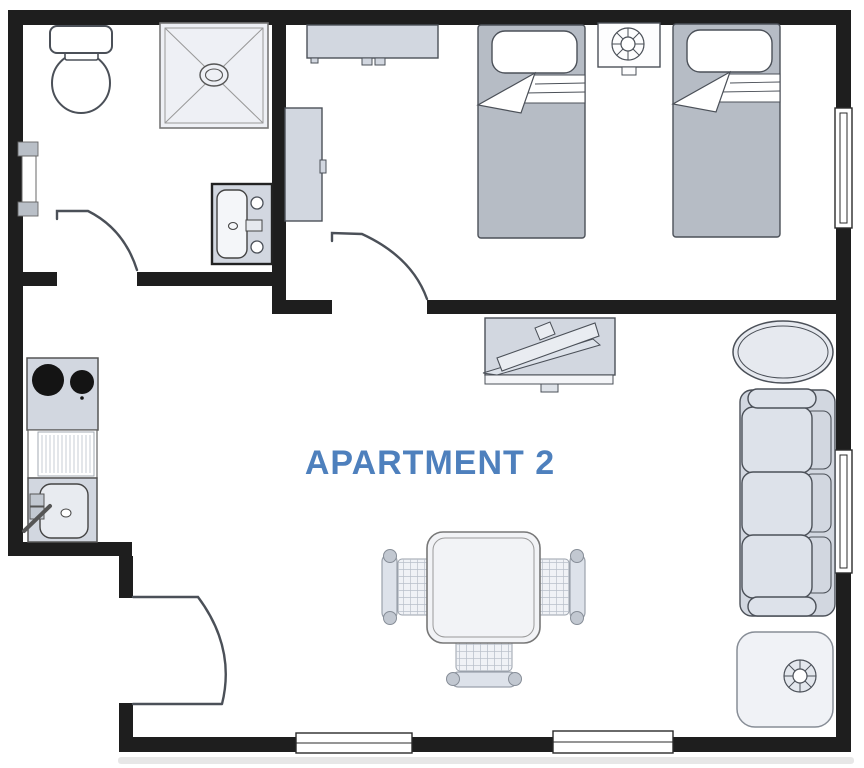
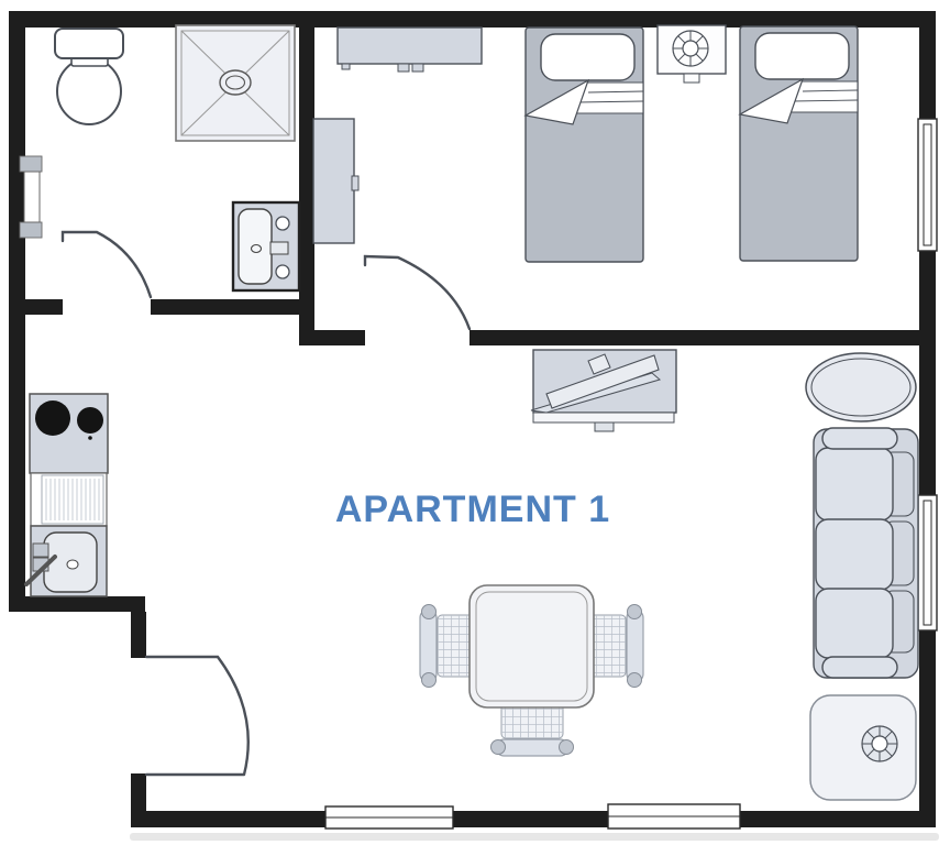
- APARTMENT 2
+ APARTMENT 1
